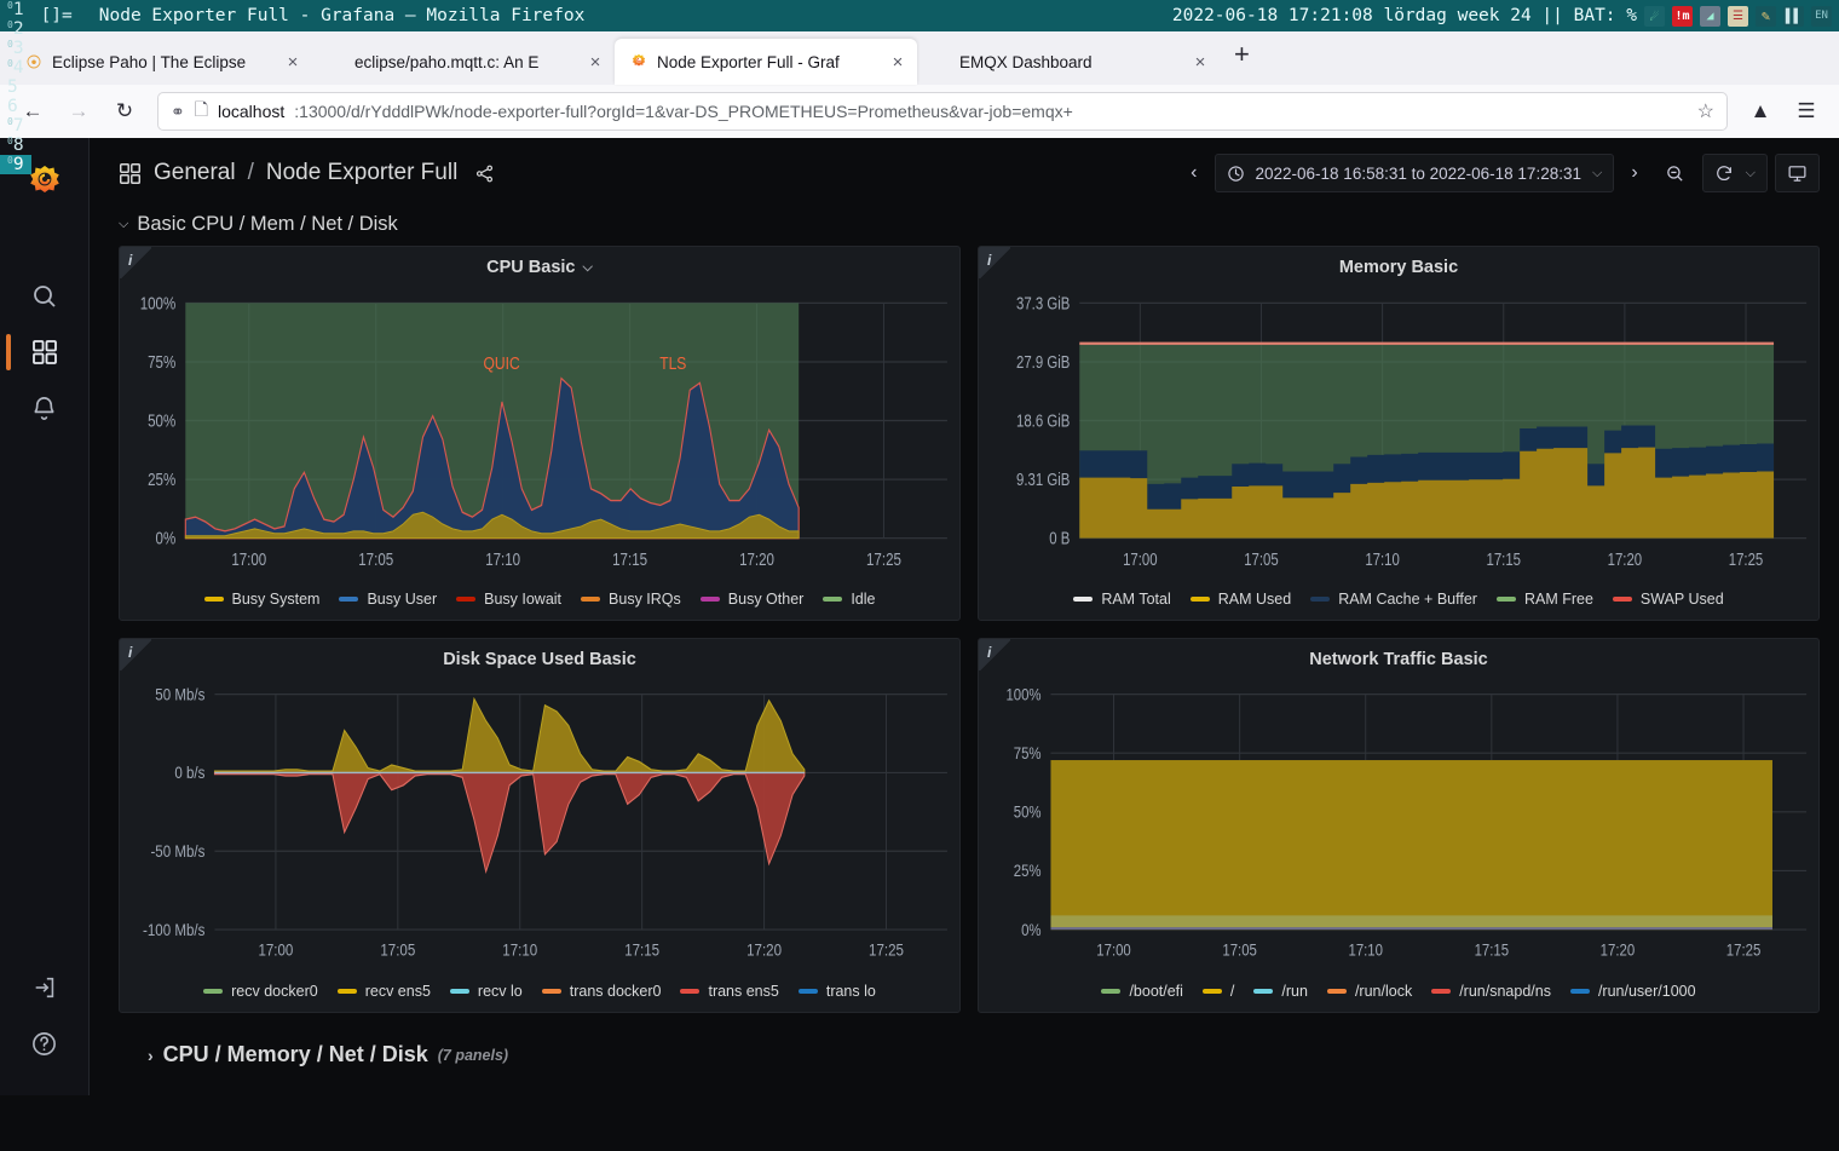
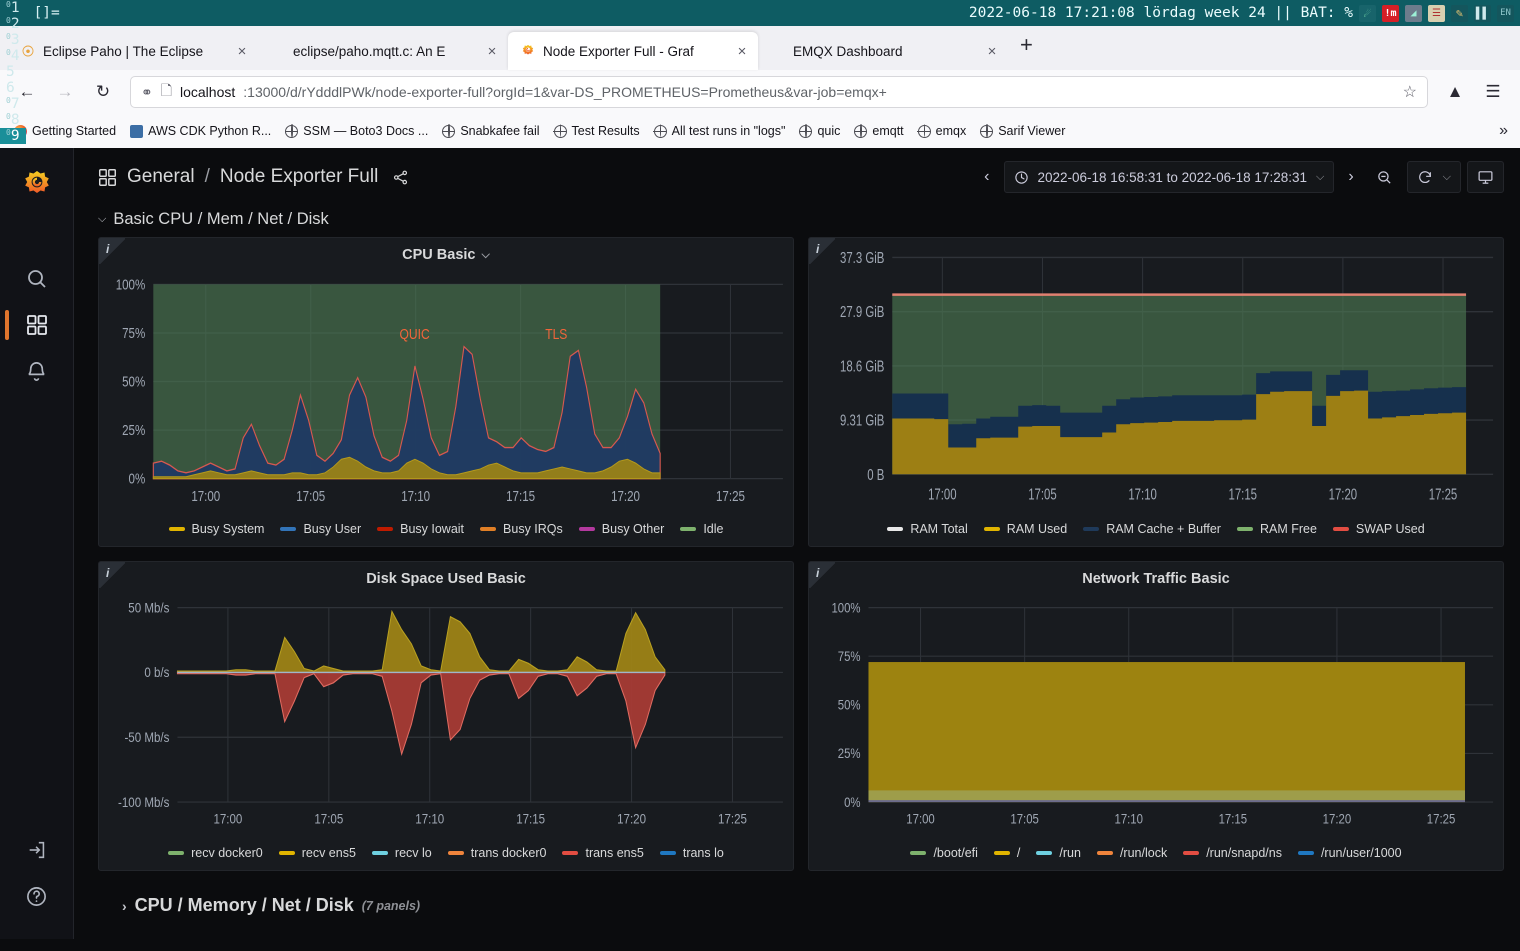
  0
  1
  0
  2
  0
  3
  0
  4
  5
  6
  0
  7
  0
  8
  0
  9
  []=
- Node Exporter Full - Grafana — Mozilla Firefox
  2022-06-18 17:21:08 lördag week 24 || BAT: %
  ☄
  !m
  ◢
  ☰
  ✎
  ▌▌
  EN
  ⦿
  Eclipse Paho | The Eclipse
  ×
  eclipse/paho.mqtt.c: An E
  ×
  Node Exporter Full - Graf
  ×
  EMQX Dashboard
  ×
  +
  ←
  →
  ↻
  ⚭
  🗋
  localhost
  :13000/d/rYdddlPWk/node-exporter-full?orgId=1&var-DS_PROMETHEUS=Prometheus&var-job=emqx+
  ☆
  ▲
  ☰
+ Getting Started
+ AWS CDK Python R...
+ SSM — Boto3 Docs ...
+ Snabkafee fail
+ Test Results
+ All test runs in "logs"
+ quic
+ emqtt
+ emqx
+ Sarif Viewer
+ »
  General
  /
  Node Exporter Full
  ‹
  2022-06-18 16:58:31 to 2022-06-18 17:28:31
  ⌵
  ›
  ⌵
  ⌵
  Basic CPU / Mem / Net / Disk
  i
  CPU Basic
  ⌵
  QUIC
  TLS
  0%
  25%
  50%
  75%
  100%
  17:00
  17:05
  17:10
  17:15
  17:20
  17:25
  Busy System
  Busy User
  Busy Iowait
  Busy IRQs
  Busy Other
  Idle
  i
- Memory Basic
  0 B
  9.31 GiB
  18.6 GiB
  27.9 GiB
  37.3 GiB
  17:00
  17:05
  17:10
  17:15
  17:20
  17:25
  RAM Total
  RAM Used
  RAM Cache + Buffer
  RAM Free
  SWAP Used
  i
  Disk Space Used Basic
  -100 Mb/s
  -50 Mb/s
  0 b/s
  50 Mb/s
  17:00
  17:05
  17:10
  17:15
  17:20
  17:25
  recv docker0
  recv ens5
  recv lo
  trans docker0
  trans ens5
  trans lo
  i
  Network Traffic Basic
  0%
  25%
  50%
  75%
  100%
  17:00
  17:05
  17:10
  17:15
  17:20
  17:25
  /boot/efi
  /
  /run
  /run/lock
  /run/snapd/ns
  /run/user/1000
  ›
  CPU / Memory / Net / Disk
  (7 panels)
